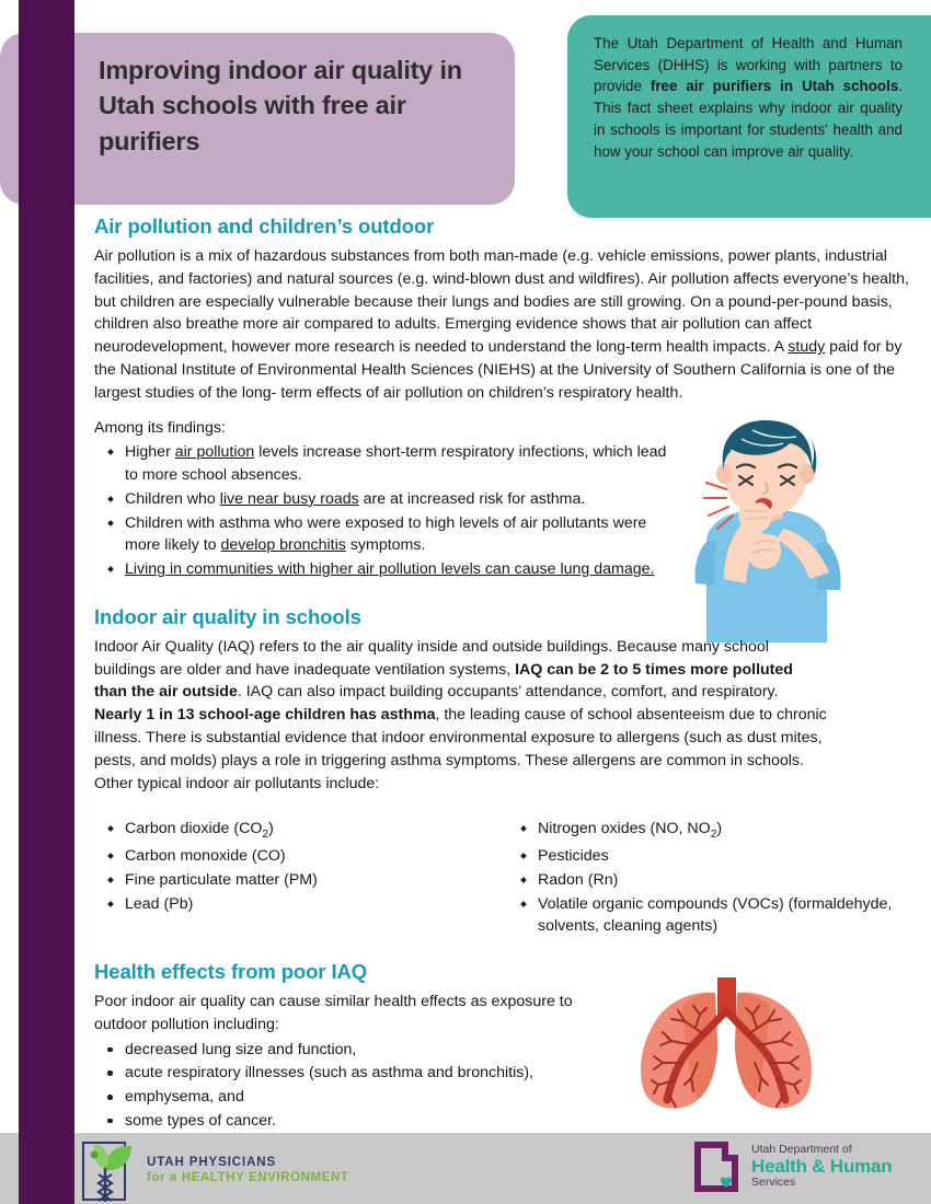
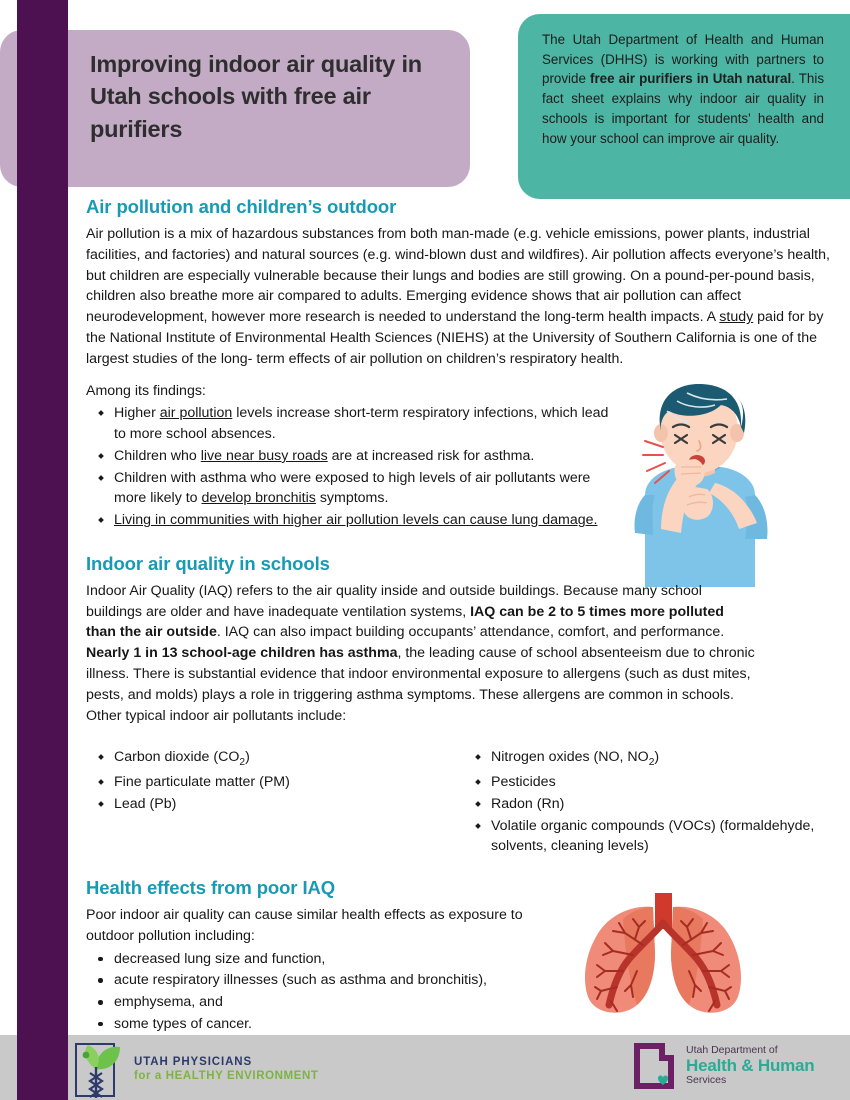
  Improving indoor air quality in Utah schools with free air purifiers
- The Utah Department of Health and Human Services (DHHS) is working with partners to provide free air purifiers in Utah schools. This fact sheet explains why indoor air quality in schools is important for students' health and how your school can improve air quality.
+ The Utah Department of Health and Human Services (DHHS) is working with partners to provide free air purifiers in Utah natural. This fact sheet explains why indoor air quality in schools is important for students' health and how your school can improve air quality.
  Air pollution and children’s outdoor
  Air pollution is a mix of hazardous substances from both man-made (e.g. vehicle emissions, power plants, industrial facilities, and factories) and natural sources (e.g. wind-blown dust and wildfires). Air pollution affects everyone’s health, but children are especially vulnerable because their lungs and bodies are still growing. On a pound-per-pound basis, children also breathe more air compared to adults. Emerging evidence shows that air pollution can affect neurodevelopment, however more research is needed to understand the long-term health impacts. A study paid for by the National Institute of Environmental Health Sciences (NIEHS) at the University of Southern California is one of the largest studies of the long- term effects of air pollution on children’s respiratory health.
  Among its findings:
  Higher air pollution levels increase short-term respiratory infections, which lead to more school absences.
  Children who live near busy roads are at increased risk for asthma.
  Children with asthma who were exposed to high levels of air pollutants were more likely to develop bronchitis symptoms.
  Living in communities with higher air pollution levels can cause lung damage.
  Indoor air quality in schools
- Indoor Air Quality (IAQ) refers to the air quality inside and outside buildings. Because many school buildings are older and have inadequate ventilation systems, IAQ can be 2 to 5 times more polluted than the air outside. IAQ can also impact building occupants’ attendance, comfort, and respiratory. Nearly 1 in 13 school-age children has asthma, the leading cause of school absenteeism due to chronic illness. There is substantial evidence that indoor environmental exposure to allergens (such as dust mites, pests, and molds) plays a role in triggering asthma symptoms. These allergens are common in schools. Other typical indoor air pollutants include:
+ Indoor Air Quality (IAQ) refers to the air quality inside and outside buildings. Because many school buildings are older and have inadequate ventilation systems, IAQ can be 2 to 5 times more polluted than the air outside. IAQ can also impact building occupants’ attendance, comfort, and performance. Nearly 1 in 13 school-age children has asthma, the leading cause of school absenteeism due to chronic illness. There is substantial evidence that indoor environmental exposure to allergens (such as dust mites, pests, and molds) plays a role in triggering asthma symptoms. These allergens are common in schools. Other typical indoor air pollutants include:
  Carbon dioxide (CO2)
- Carbon monoxide (CO)
  Fine particulate matter (PM)
  Lead (Pb)
  Nitrogen oxides (NO, NO2)
  Pesticides
  Radon (Rn)
- Volatile organic compounds (VOCs) (formaldehyde, solvents, cleaning agents)
+ Volatile organic compounds (VOCs) (formaldehyde, solvents, cleaning levels)
  Health effects from poor IAQ
  Poor indoor air quality can cause similar health effects as exposure to outdoor pollution including:
  decreased lung size and function,
  acute respiratory illnesses (such as asthma and bronchitis),
  emphysema, and
  some types of cancer.
  UTAH PHYSICIANS
  for a HEALTHY ENVIRONMENT
  Utah Department of
  Health & Human
  Services
